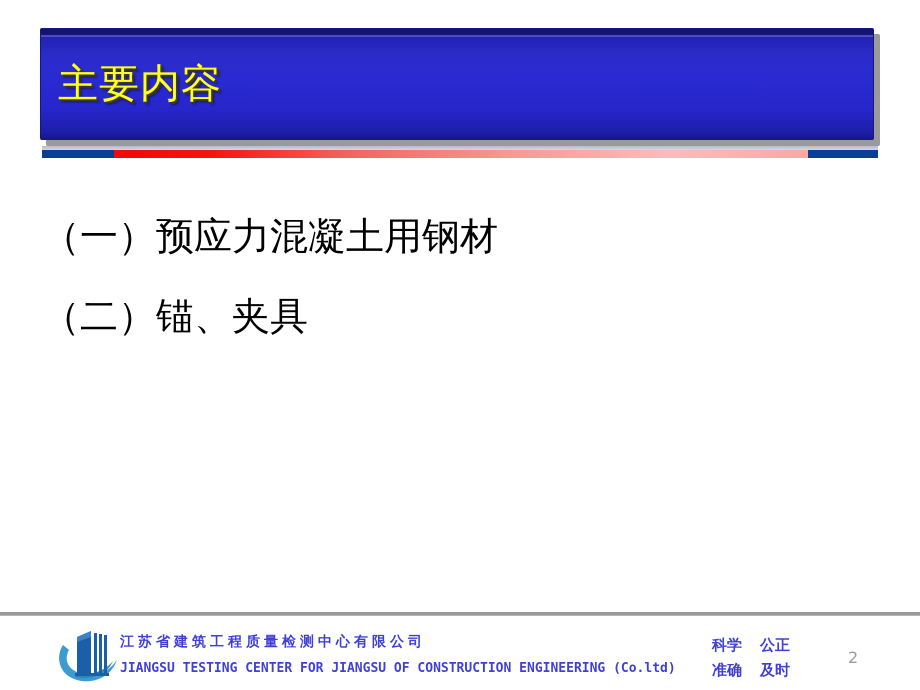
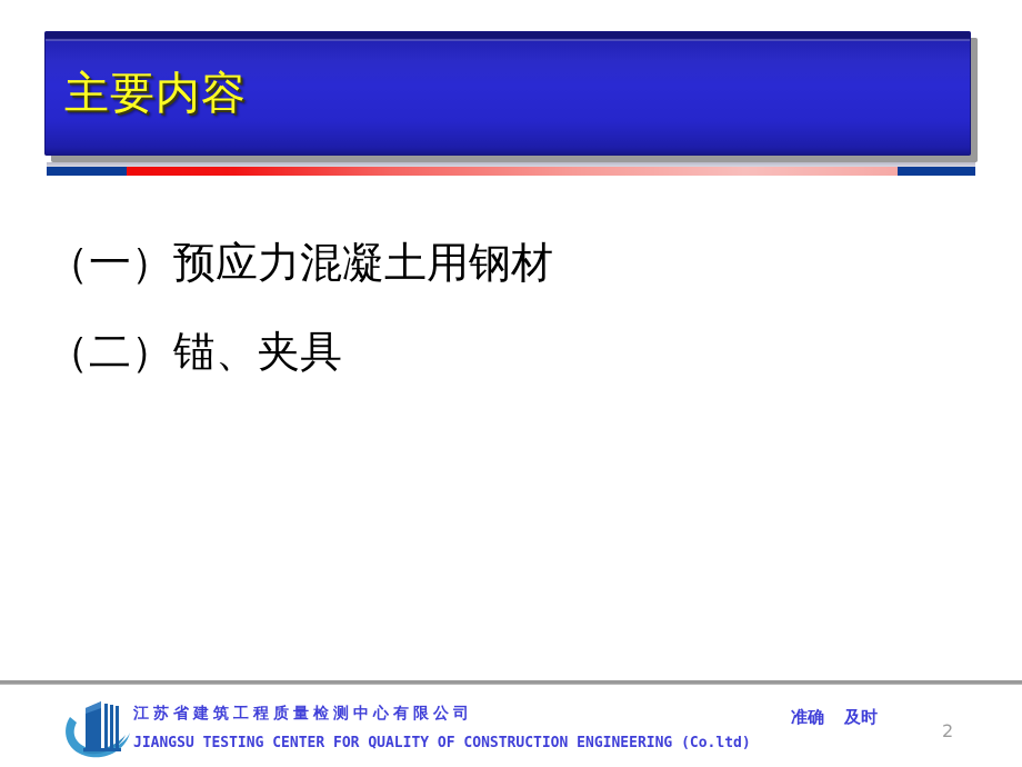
  主要内容
  （一）预应力混凝土用钢材
  （二）锚、夹具
  江苏省建筑工程质量检测中心有限公司
- JIANGSU TESTING CENTER FOR JIANGSU OF CONSTRUCTION ENGINEERING (Co.ltd)
+ JIANGSU TESTING CENTER FOR QUALITY OF CONSTRUCTION ENGINEERING (Co.ltd)
- 科学 公正
  准确 及时
  2
